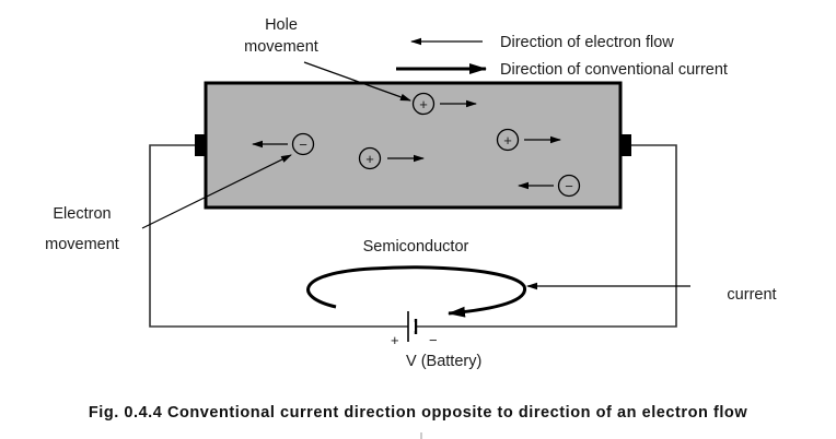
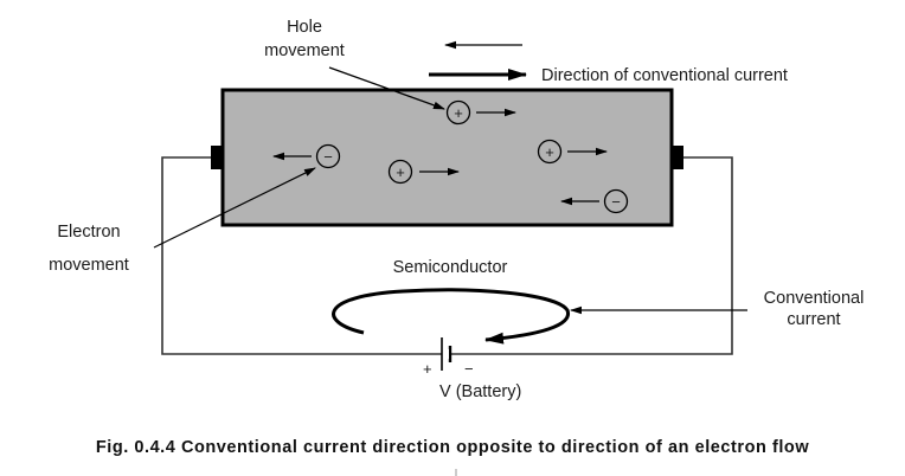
  +
  −
  V (Battery)
  +
  +
  +
  −
  −
  Hole
  movement
  Electron
  movement
- Direction of electron flow
  Direction of conventional current
  Semiconductor
+ Conventional
  current
  Fig. 0.4.4 Conventional current direction opposite to direction of an electron flow
